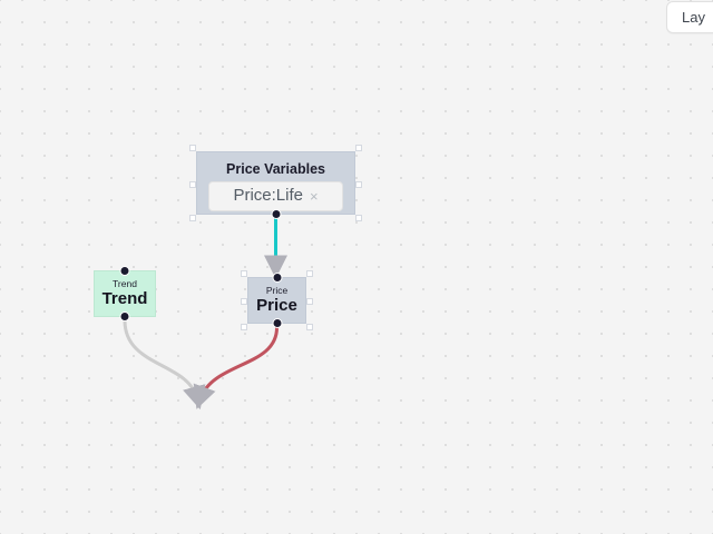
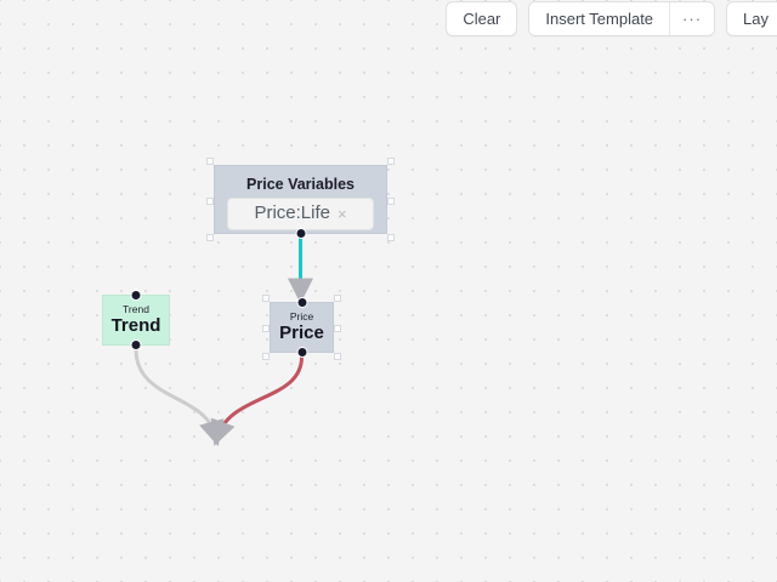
  Price Variables
  Price:Life
  ×
  Trend
  Trend
  Price
  Price
+ Clear
+ Insert Template
+ ···
  Lay
